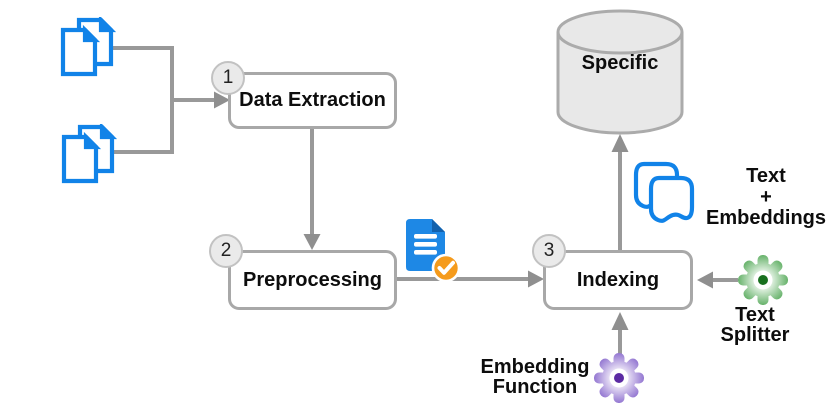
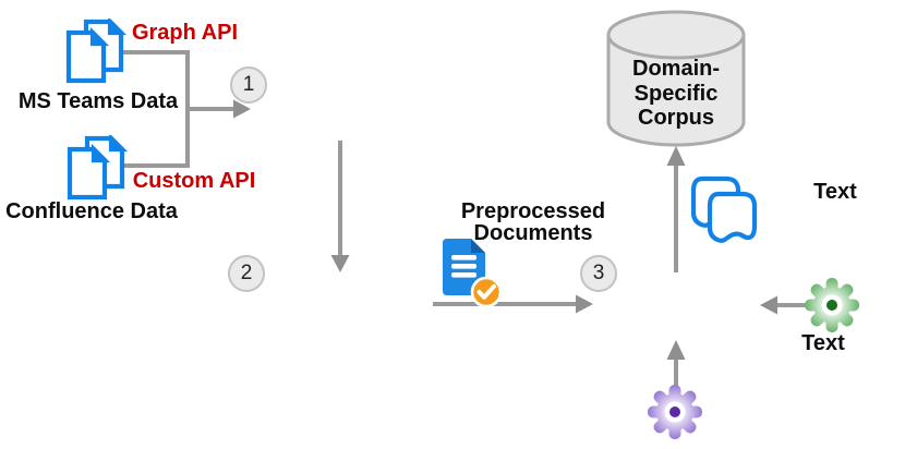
- Data Extraction
- Preprocessing
- Indexing
  1
  2
  3
+ Graph API
+ MS Teams Data
+ Custom API
+ Confluence Data
+ Preprocessed
+ Documents
+ Domain-
  Specific
+ Corpus
  Text
- +
- Embeddings
  Text
- Splitter
- Embedding
- Function
